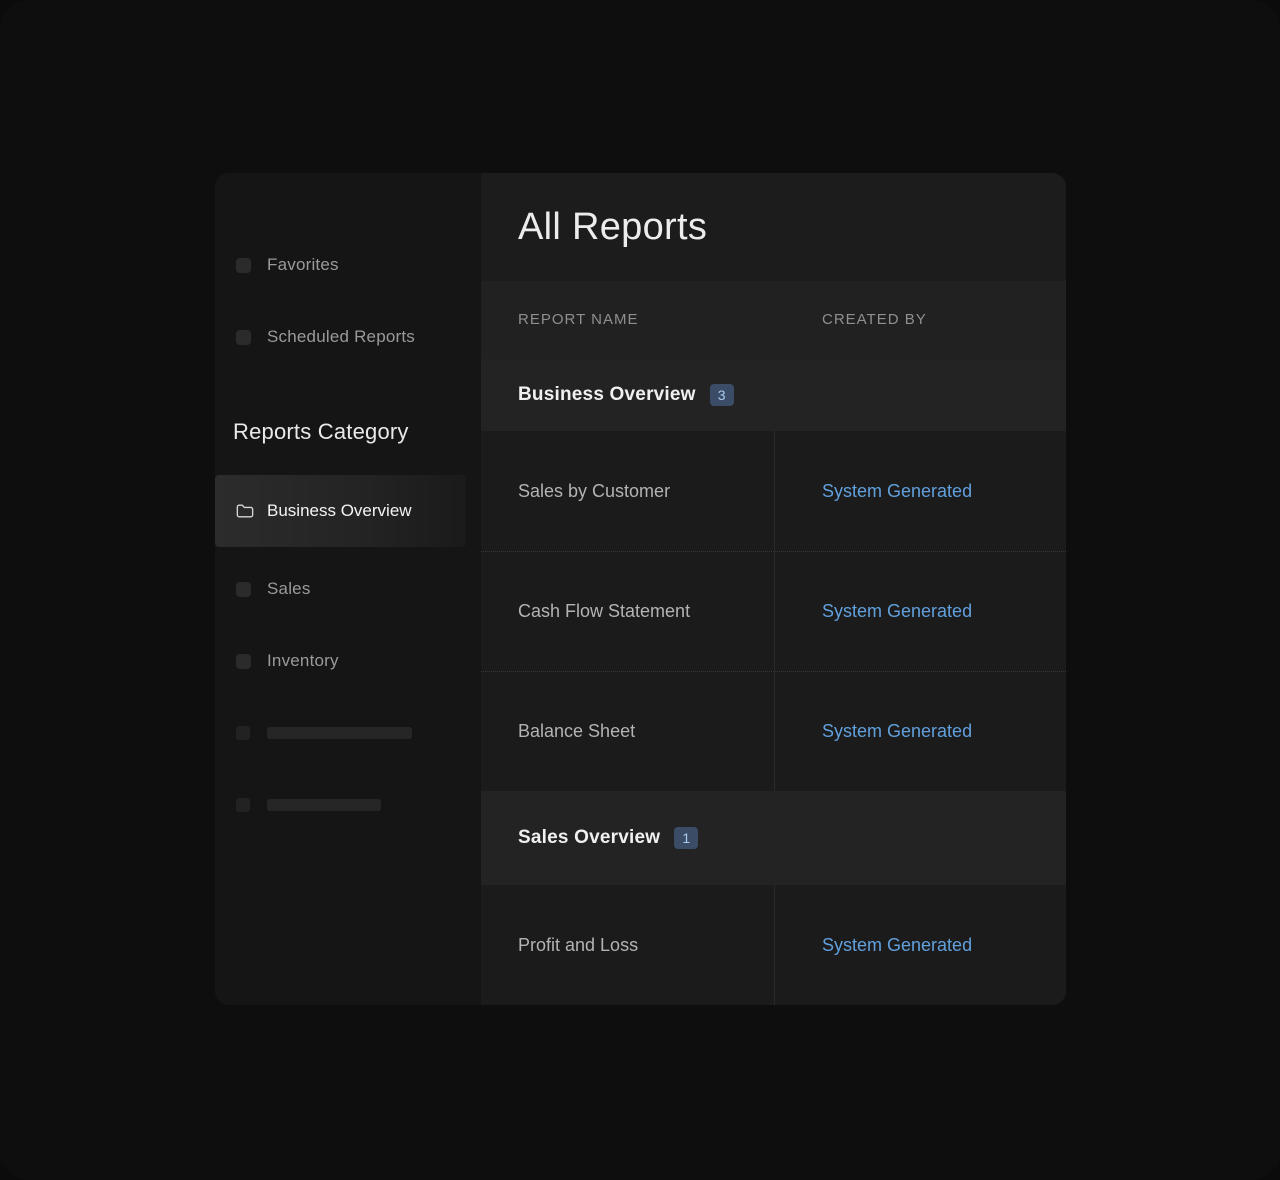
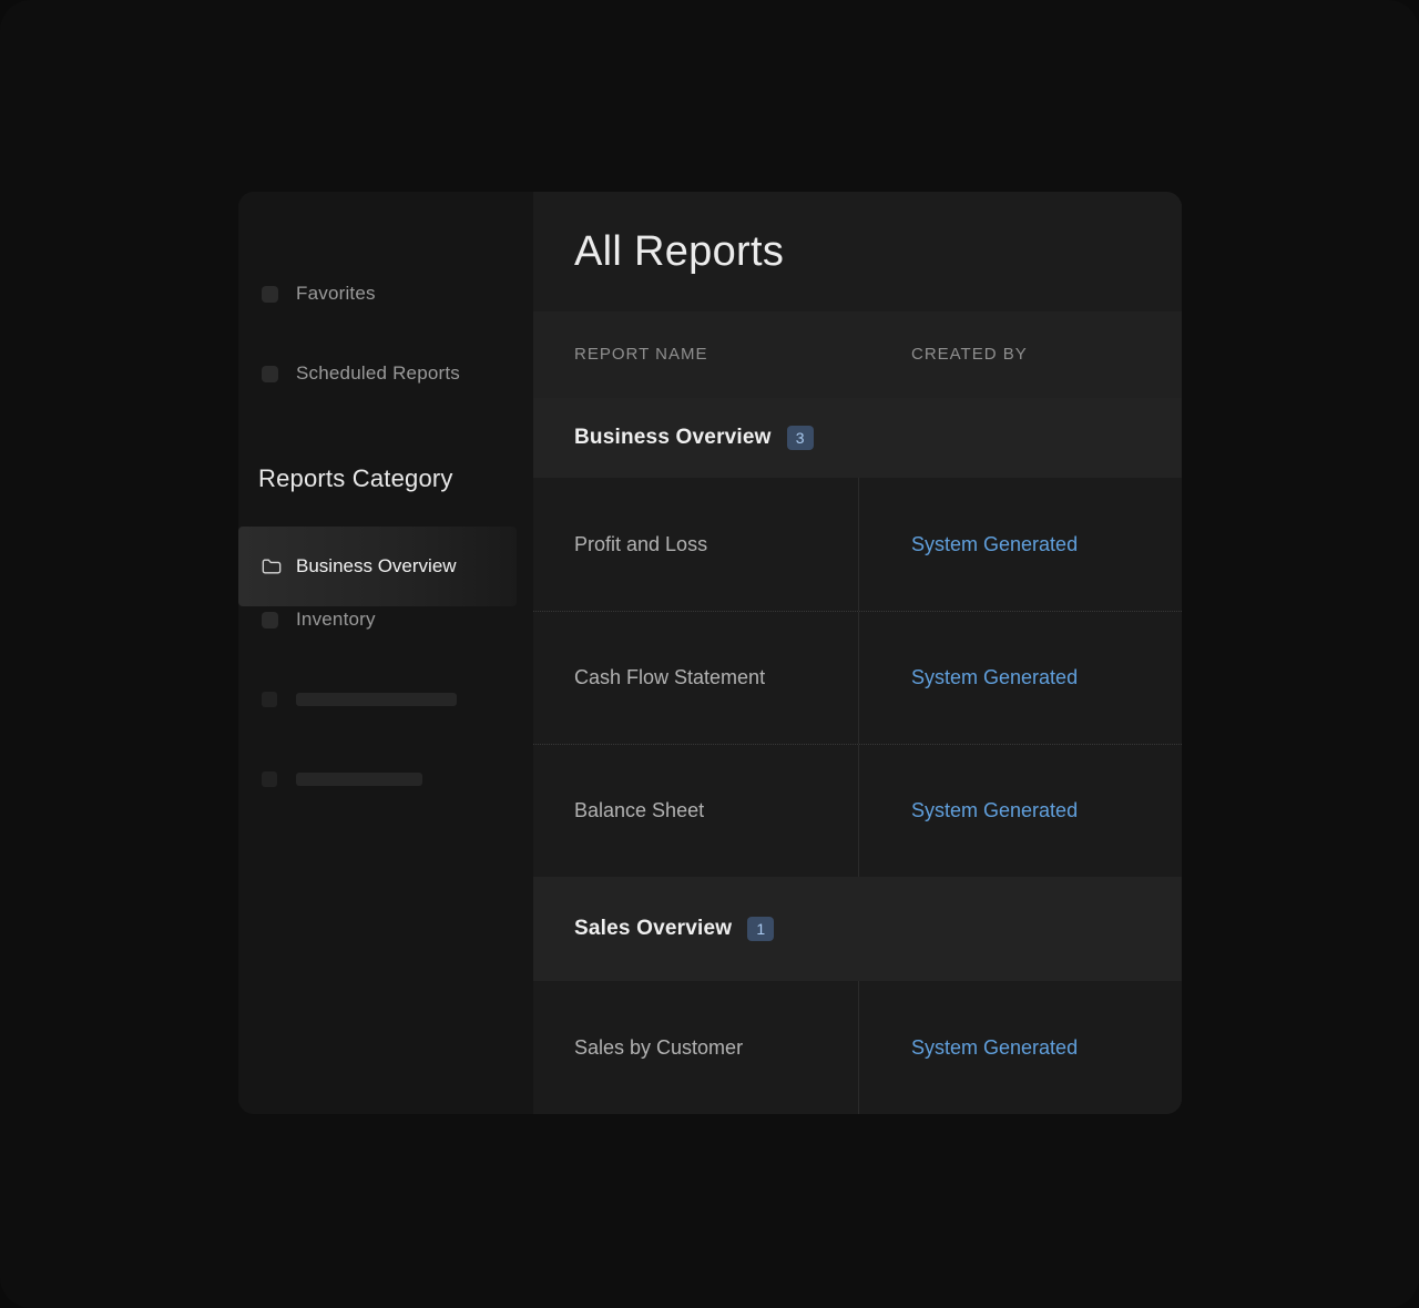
  Favorites
  Scheduled Reports
  Reports Category
  Business Overview
- Sales
  Inventory
  All Reports
  REPORT NAME
  CREATED BY
  Business Overview
  3
- Sales by Customer
+ Profit and Loss
  System Generated
  Cash Flow Statement
  System Generated
  Balance Sheet
  System Generated
  Sales Overview
  1
- Profit and Loss
+ Sales by Customer
  System Generated
